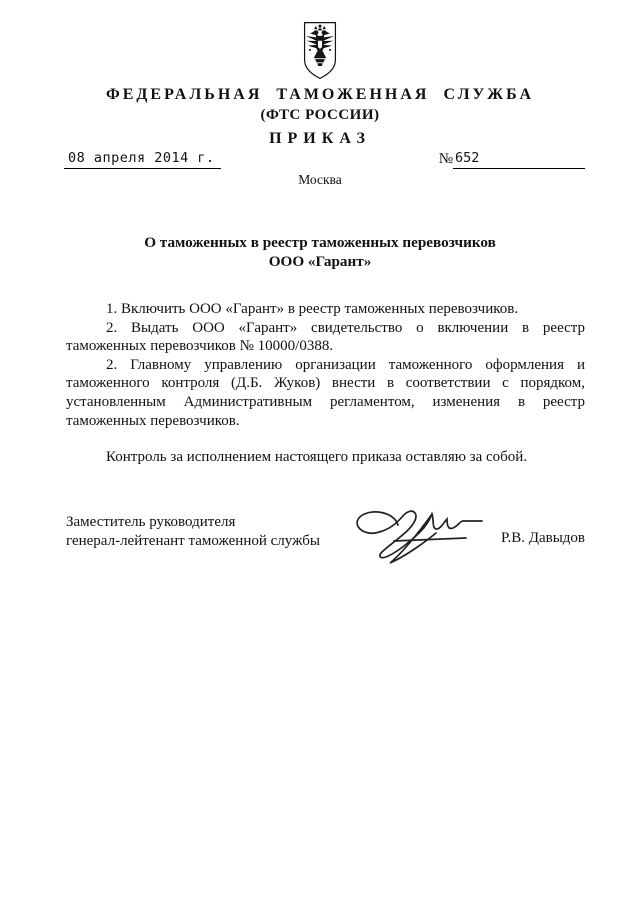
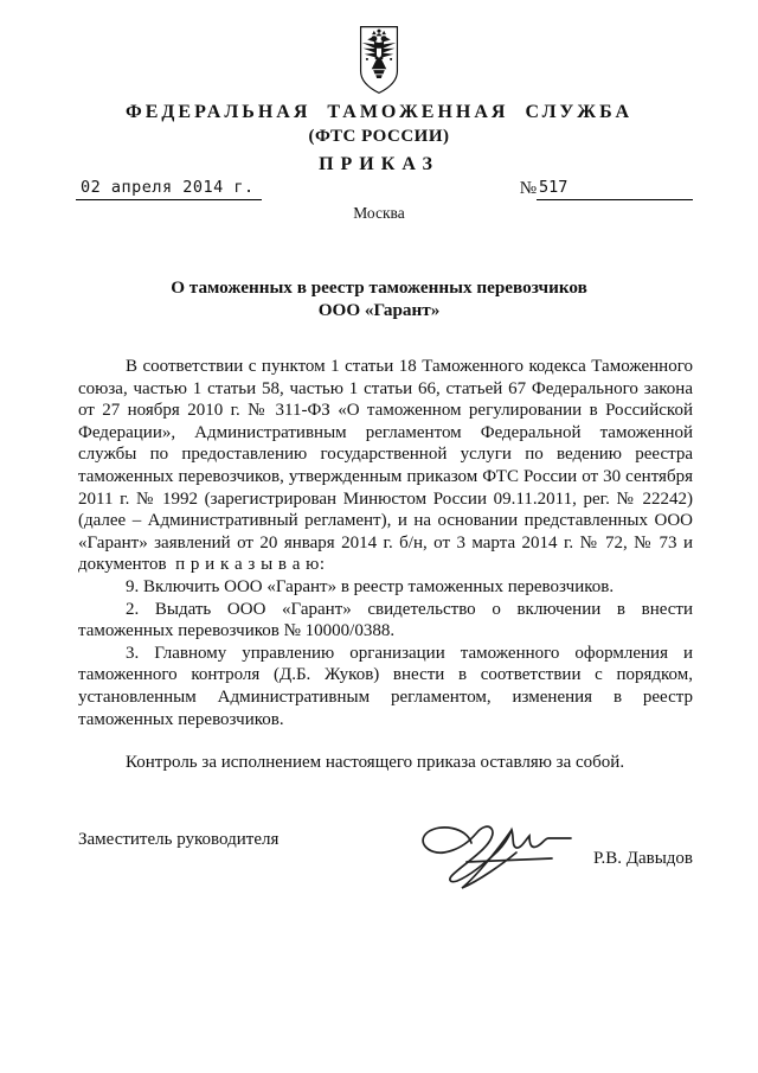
  ФЕДЕРАЛЬНАЯ ТАМОЖЕННАЯ СЛУЖБА
  (ФТС РОССИИ)
  ПРИКАЗ
- 08 апреля 2014 г.
+ 02 апреля 2014 г.
  №
- 652
+ 517
  Москва
  О таможенных в реестр таможенных перевозчиков
  ООО «Гарант»
+ В соответствии с пунктом 1 статьи 18 Таможенного кодекса Таможенного союза, частью 1 статьи 58, частью 1 статьи 66, статьей 67 Федерального закона от 27 ноября 2010 г. № 311-ФЗ «О таможенном регулировании в Российской Федерации», Административным регламентом Федеральной таможенной службы по предоставлению государственной услуги по ведению реестра таможенных перевозчиков, утвержденным приказом ФТС России от 30 сентября 2011 г. № 1992 (зарегистрирован Минюстом России 09.11.2011, рег. № 22242) (далее – Административный регламент), и на основании представленных ООО «Гарант» заявлений от 20 января 2014 г. б/н, от 3 марта 2014 г. № 72, № 73 и документов п р и к а з ы в а ю:
- 1. Включить ООО «Гарант» в реестр таможенных перевозчиков.
+ 9. Включить ООО «Гарант» в реестр таможенных перевозчиков.
- 2. Выдать ООО «Гарант» свидетельство о включении в реестр таможенных перевозчиков № 10000/0388.
+ 2. Выдать ООО «Гарант» свидетельство о включении в внести таможенных перевозчиков № 10000/0388.
- 2. Главному управлению организации таможенного оформления и таможенного контроля (Д.Б. Жуков) внести в соответствии с порядком, установленным Административным регламентом, изменения в реестр таможенных перевозчиков.
+ 3. Главному управлению организации таможенного оформления и таможенного контроля (Д.Б. Жуков) внести в соответствии с порядком, установленным Административным регламентом, изменения в реестр таможенных перевозчиков.
  Контроль за исполнением настоящего приказа оставляю за собой.
  Заместитель руководителя
- генерал-лейтенант таможенной службы
  Р.В. Давыдов
